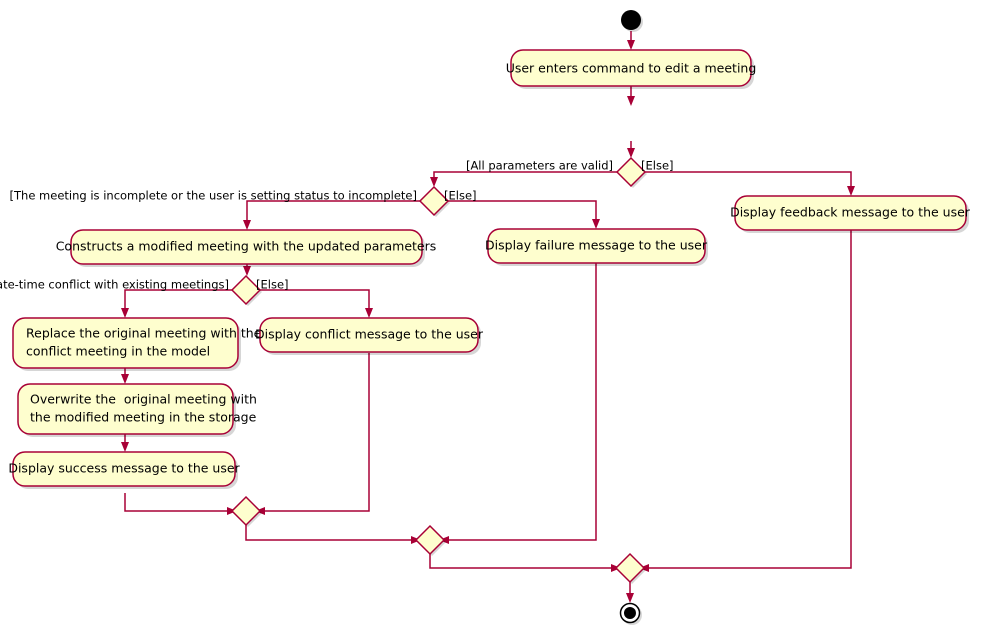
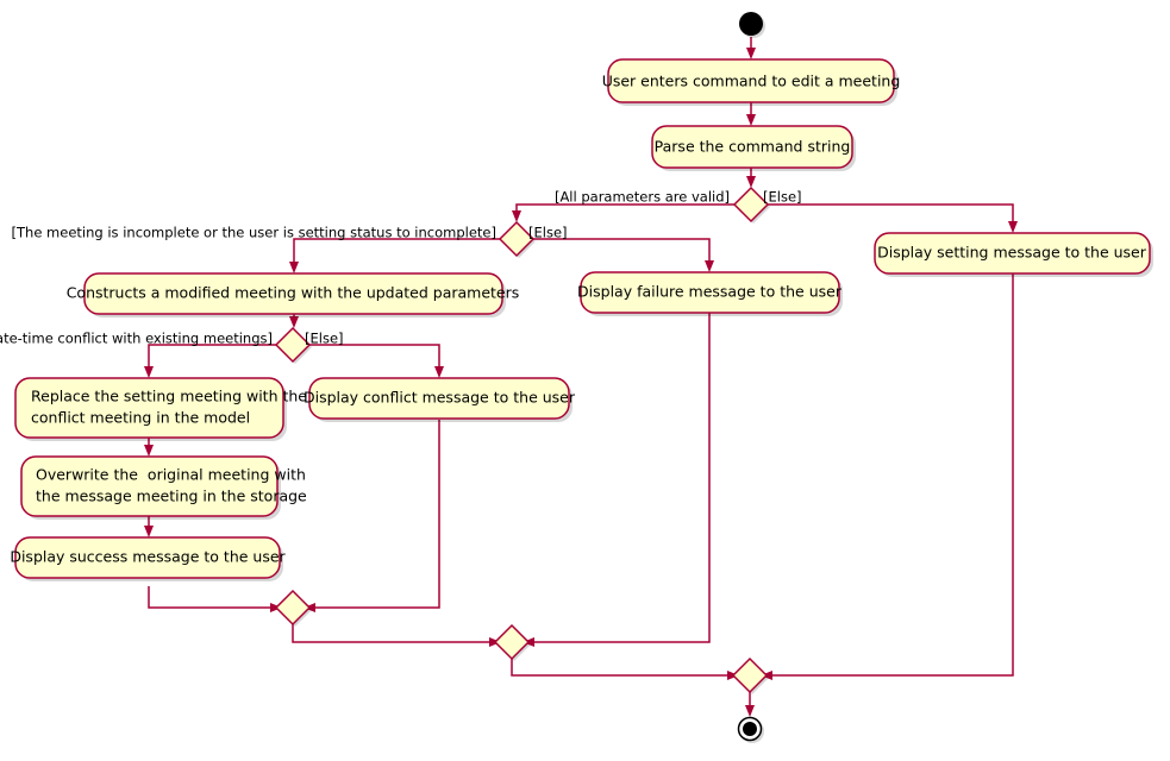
  User enters command to edit a meeting
+ Parse the command string
  [All parameters are valid]
  [Else]
  [The meeting is incomplete or the user is setting status to incomplete]
  [Else]
- Display feedback message to the user
+ Display setting message to the user
  Constructs a modified meeting with the updated parameters
  Display failure message to the user
  te-time conflict with existing meetings]
  [Else]
- Replace the original meeting with the
+ Replace the setting meeting with the
  conflict meeting in the model
  Display conflict message to the user
  Overwrite the original meeting with
- the modified meeting in the storage
+ the message meeting in the storage
  Display success message to the user
